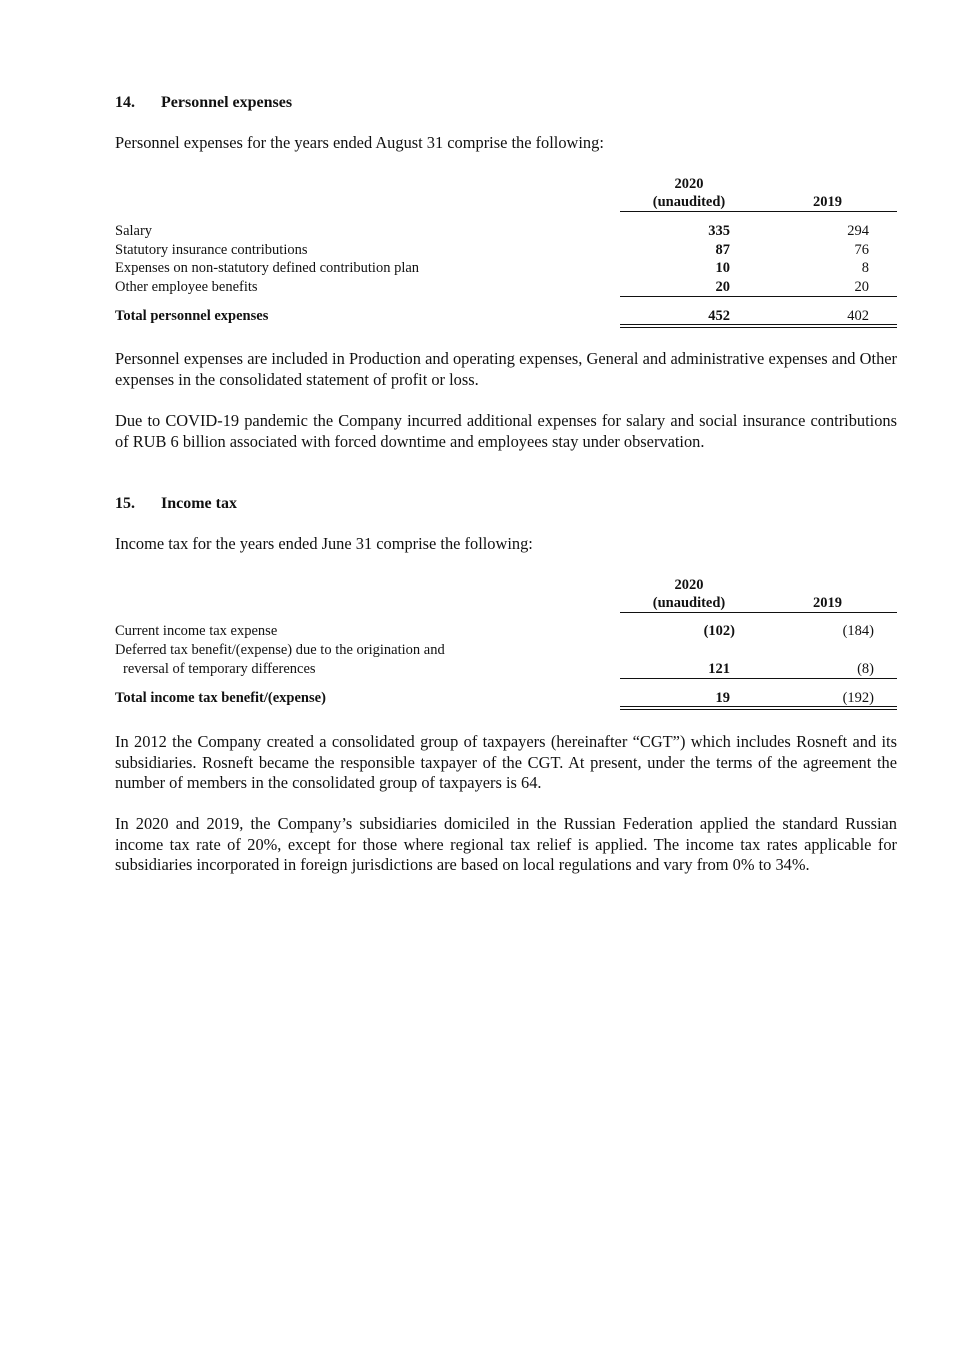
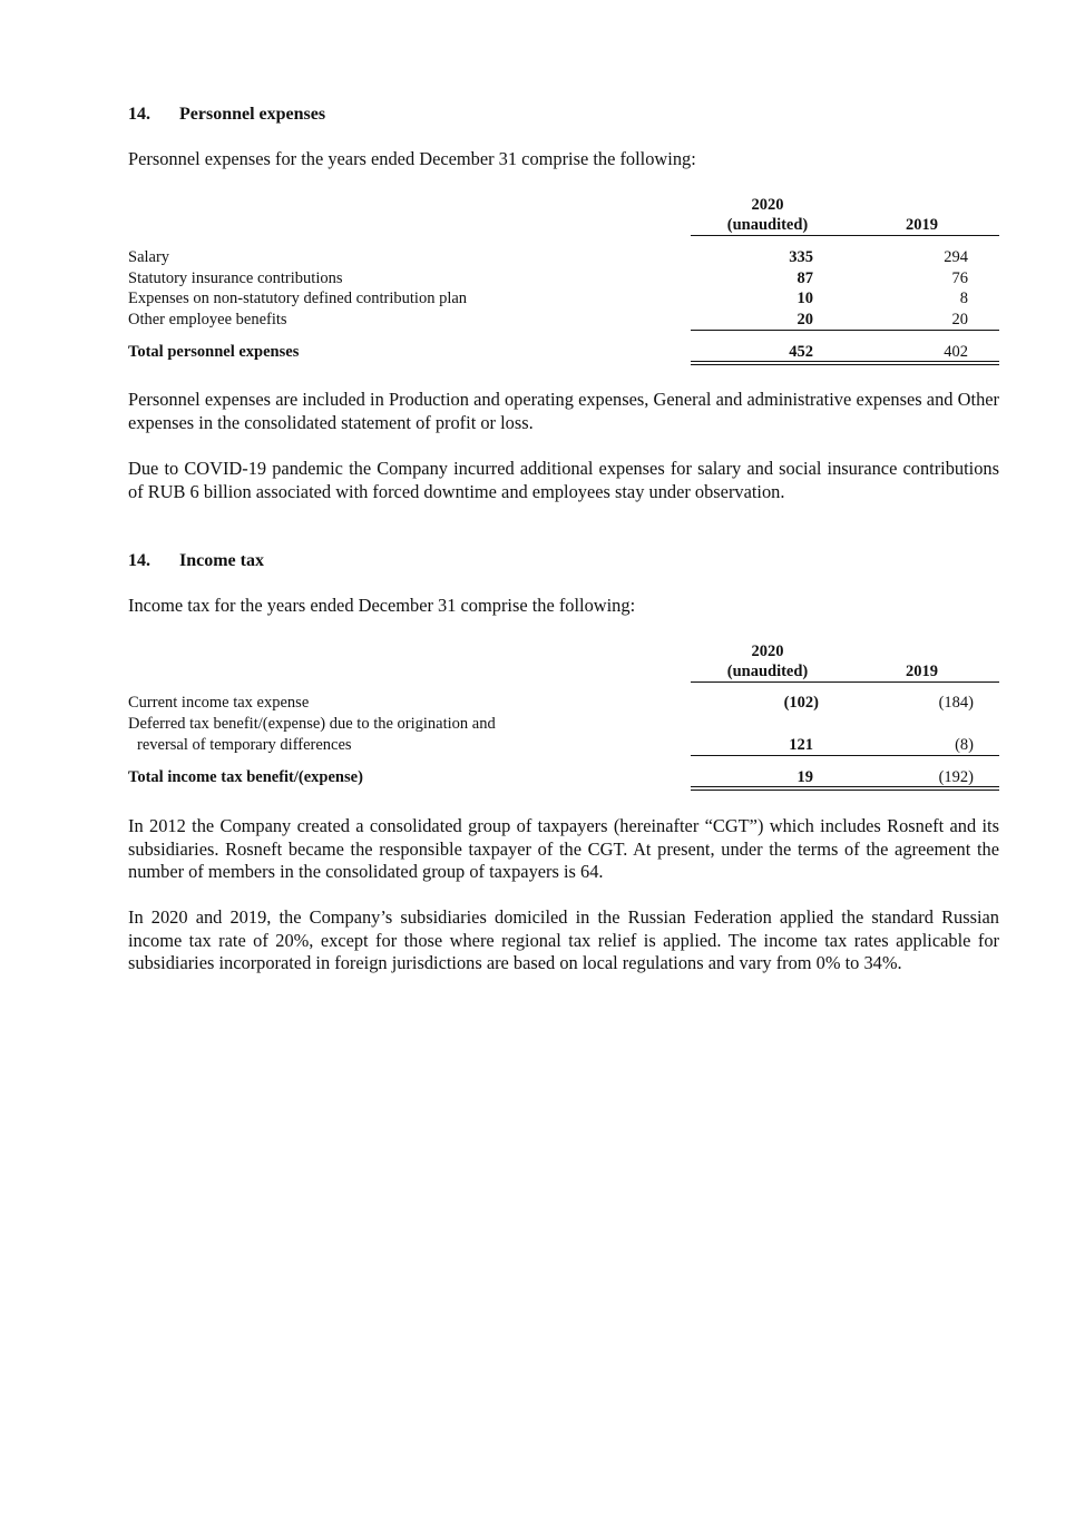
  14. Personnel expenses
- Personnel expenses for the years ended August 31 comprise the following:
+ Personnel expenses for the years ended December 31 comprise the following:
  2020
  (unaudited)
  2019
  Salary
  335
  294
  Statutory insurance contributions
  87
  76
  Expenses on non-statutory defined contribution plan
  10
  8
  Other employee benefits
  20
  20
  Total personnel expenses
  452
  402
  Personnel expenses are included in Production and operating expenses, General and administrative expenses and Other expenses in the consolidated statement of profit or loss.
  Due to COVID-19 pandemic the Company incurred additional expenses for salary and social insurance contributions of RUB 6 billion associated with forced downtime and employees stay under observation.
- 15. Income tax
+ 14. Income tax
- Income tax for the years ended June 31 comprise the following:
+ Income tax for the years ended December 31 comprise the following:
  2020
  (unaudited)
  2019
  Current income tax expense
  (102)
  (184)
  Deferred tax benefit/(expense) due to the origination and
  reversal of temporary differences
  121
  (8)
  Total income tax benefit/(expense)
  19
  (192)
  In 2012 the Company created a consolidated group of taxpayers (hereinafter “CGT”) which includes Rosneft and its subsidiaries. Rosneft became the responsible taxpayer of the CGT. At present, under the terms of the agreement the number of members in the consolidated group of taxpayers is 64.
  In 2020 and 2019, the Company’s subsidiaries domiciled in the Russian Federation applied the standard Russian income tax rate of 20%, except for those where regional tax relief is applied. The income tax rates applicable for subsidiaries incorporated in foreign jurisdictions are based on local regulations and vary from 0% to 34%.
